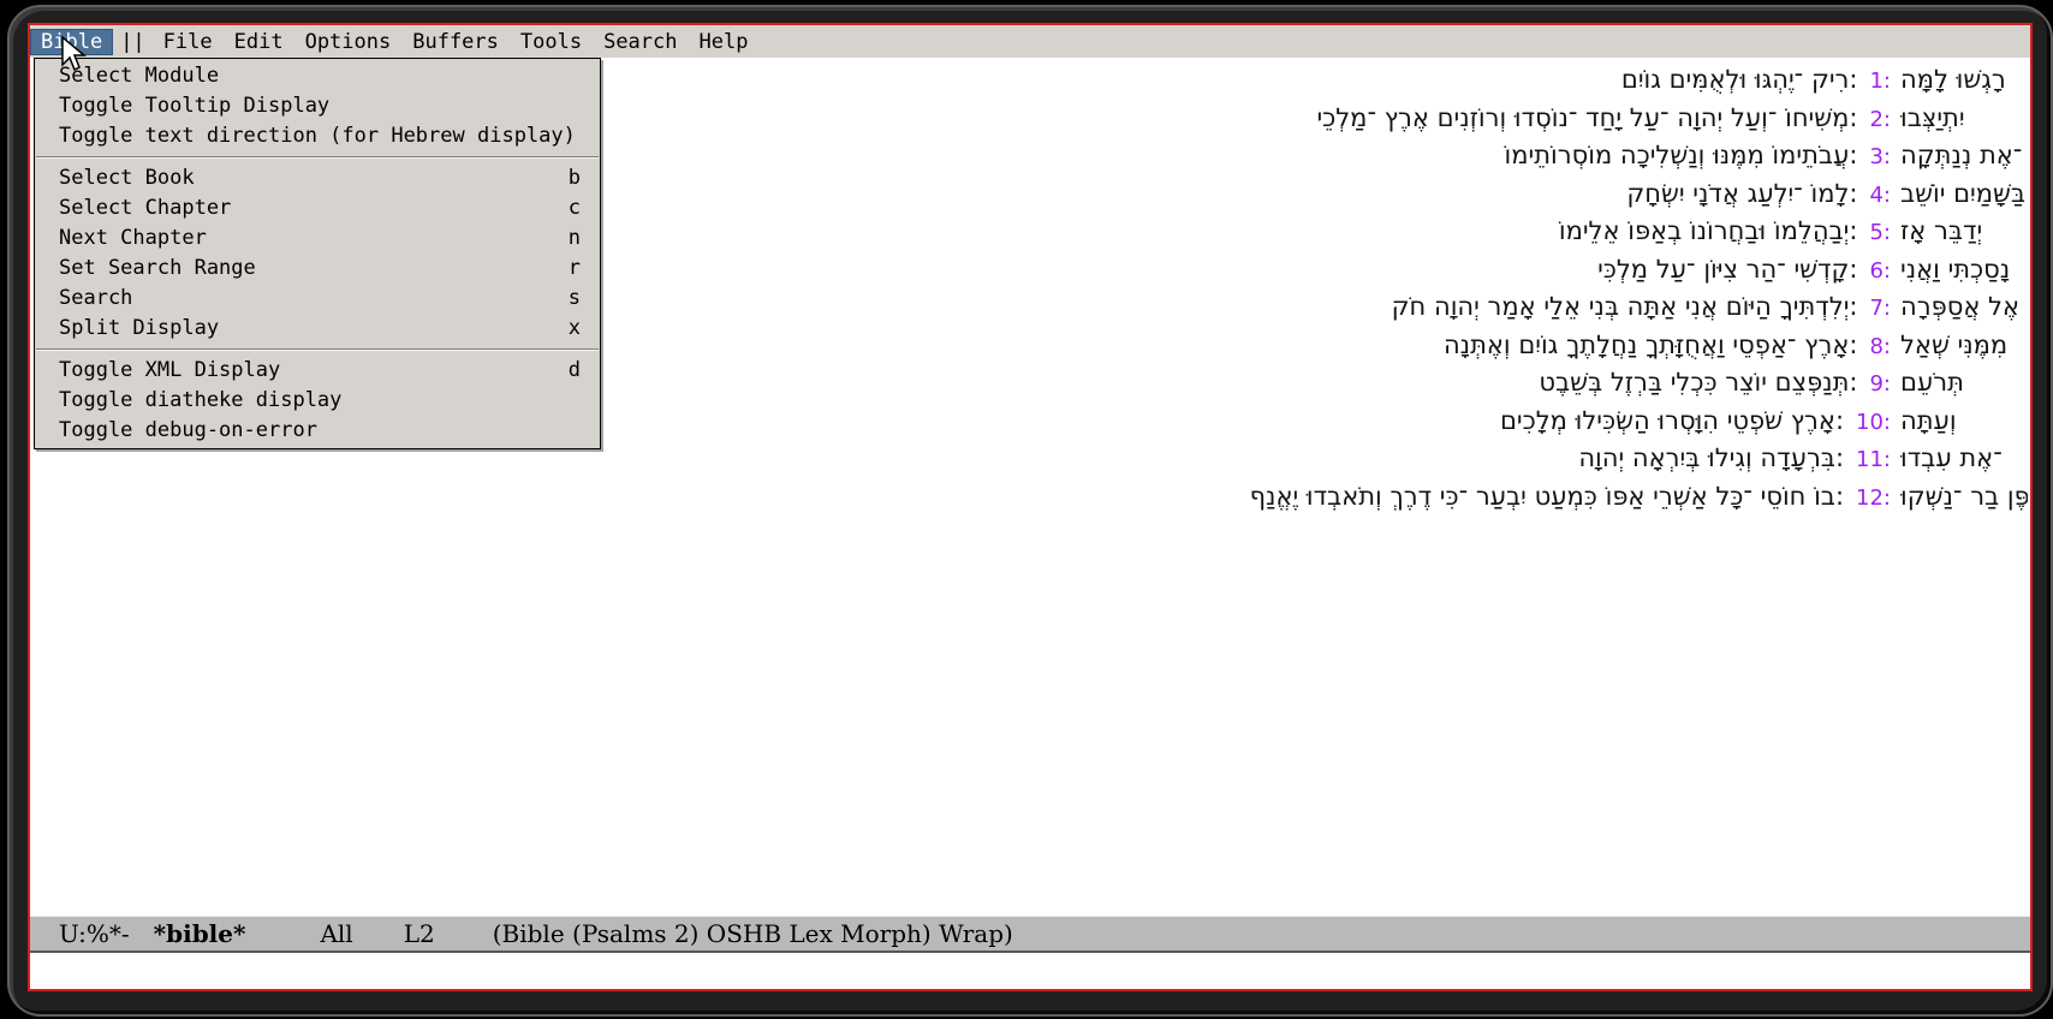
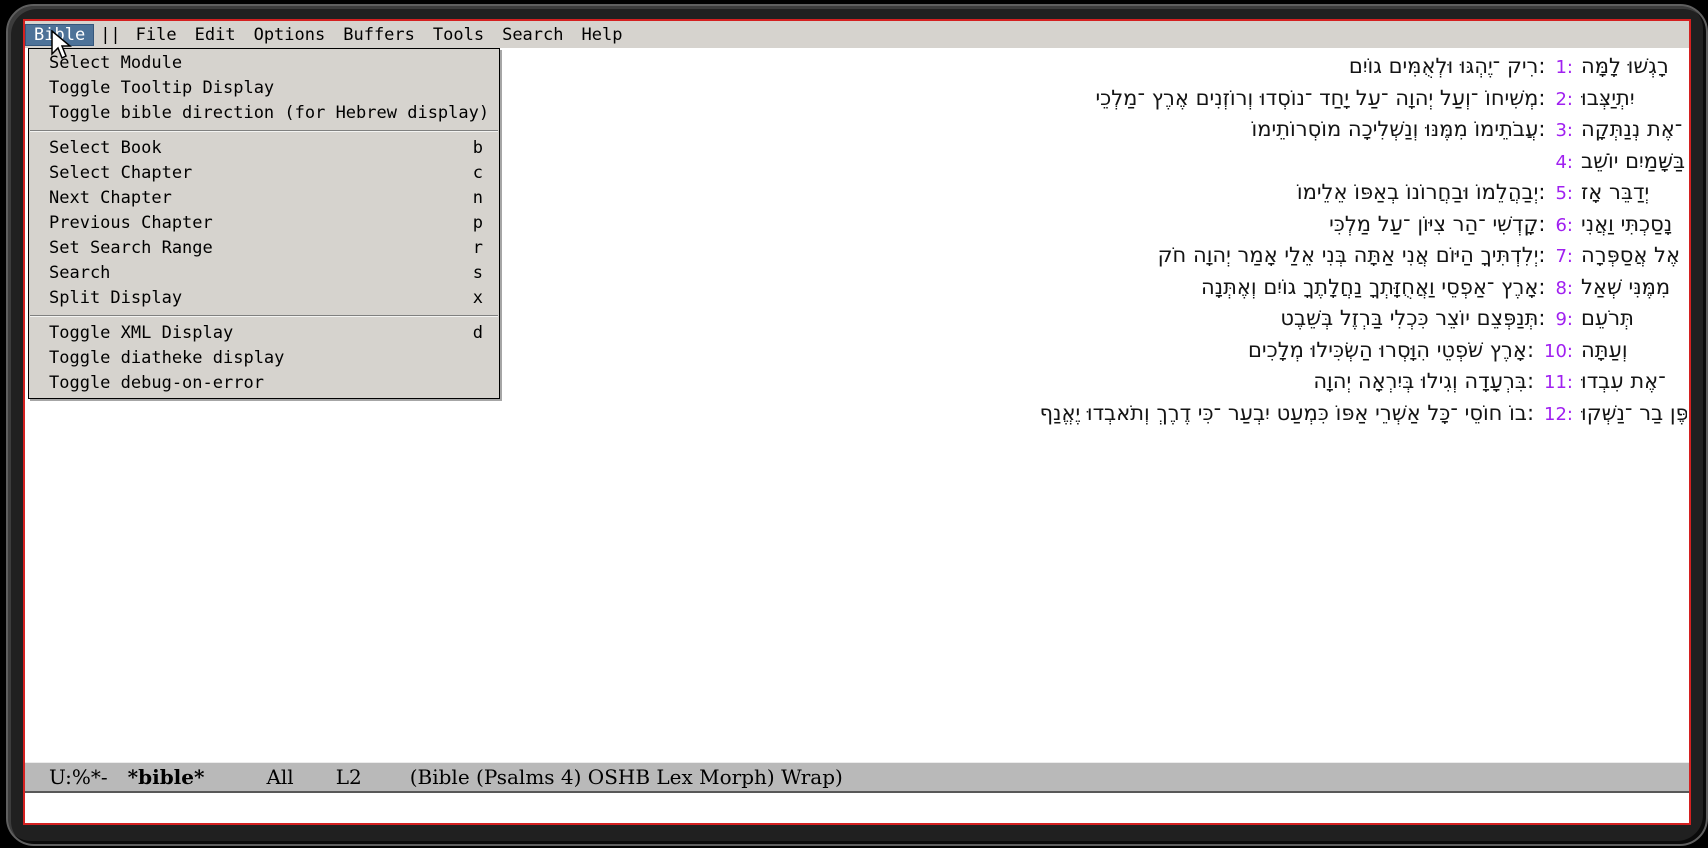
  Bible
  ||
  File
  Edit
  Options
  Buffers
  Tools
  Search
  Help
  Select Module
  Toggle Tooltip Display
- Toggle text direction (for Hebrew display)
+ Toggle bible direction (for Hebrew display)
  Select Book
  b
  Select Chapter
  c
  Next Chapter
  n
+ Previous Chapter
+ p
  Set Search Range
  r
  Search
  s
  Split Display
  x
  Toggle XML Display
  d
  Toggle diatheke display
  Toggle debug-on-error
  גוֹיִם וּלְאֻמִּים יֶהְגּוּ־ רִיק:‎
  1:
  לָמָּה רָגְשׁוּ
  מַלְכֵי־ אֶרֶץ וְרוֹזְנִים נוֹסְדוּ־ יָחַד עַל־ יְהוָה וְעַל־ מְשִׁיחוֹ:‎
  2:
  יִתְיַצְּבוּ
  מוֹסְרוֹתֵימוֹ וְנַשְׁלִיכָה מִמֶּנּוּ עֲבֹתֵימוֹ:‎
  3:
  נְנַתְּקָה אֶת־
- יִשְׂחָק אֲדֹנָי יִלְעַג־ לָמוֹ:‎
  4:
  יוֹשֵׁב בַּשָּׁמַיִם
  אֵלֵימוֹ בְאַפּוֹ וּבַחֲרוֹנוֹ יְבַהֲלֵמוֹ:‎
  5:
  אָז יְדַבֵּר
  מַלְכִּי עַל־ צִיּוֹן הַר־ קָדְשִׁי:‎
  6:
  וַאֲנִי נָסַכְתִּי
  חֹק יְהוָה אָמַר אֵלַי בְּנִי אַתָּה אֲנִי הַיּוֹם יְלִדְתִּיךָ:‎
  7:
  אֲסַפְּרָה אֶל
  וְאֶתְּנָה גוֹיִם נַחֲלָתֶךָ וַאֲחֻזָּתְךָ אַפְסֵי־ אָרֶץ:‎
  8:
  שְׁאַל מִמֶּנִּי
  בְּשֵׁבֶט בַּרְזֶל כִּכְלִי יוֹצֵר תְּנַפְּצֵם:‎
  9:
  תְּרֹעֵם
  מְלָכִים הַשְׂכִּילוּ הִוָּסְרוּ שֹׁפְטֵי אָרֶץ:‎
  10:
  וְעַתָּה
  יְהוָה בְּיִרְאָה וְגִילוּ בִּרְעָדָה:‎
  11:
  עִבְדוּ אֶת־
  יֶאֱנַף וְתֹאבְדוּ דֶרֶךְ כִּי־ יִבְעַר כִּמְעַט אַפּוֹ אַשְׁרֵי כָּל־ חוֹסֵי בוֹ:‎
  12:
  נַשְּׁקוּ־ בַר פֶּן
  U:%*-
  *bible*
  All
  L2
- (Bible (Psalms 2) OSHB Lex Morph) Wrap)
+ (Bible (Psalms 4) OSHB Lex Morph) Wrap)
